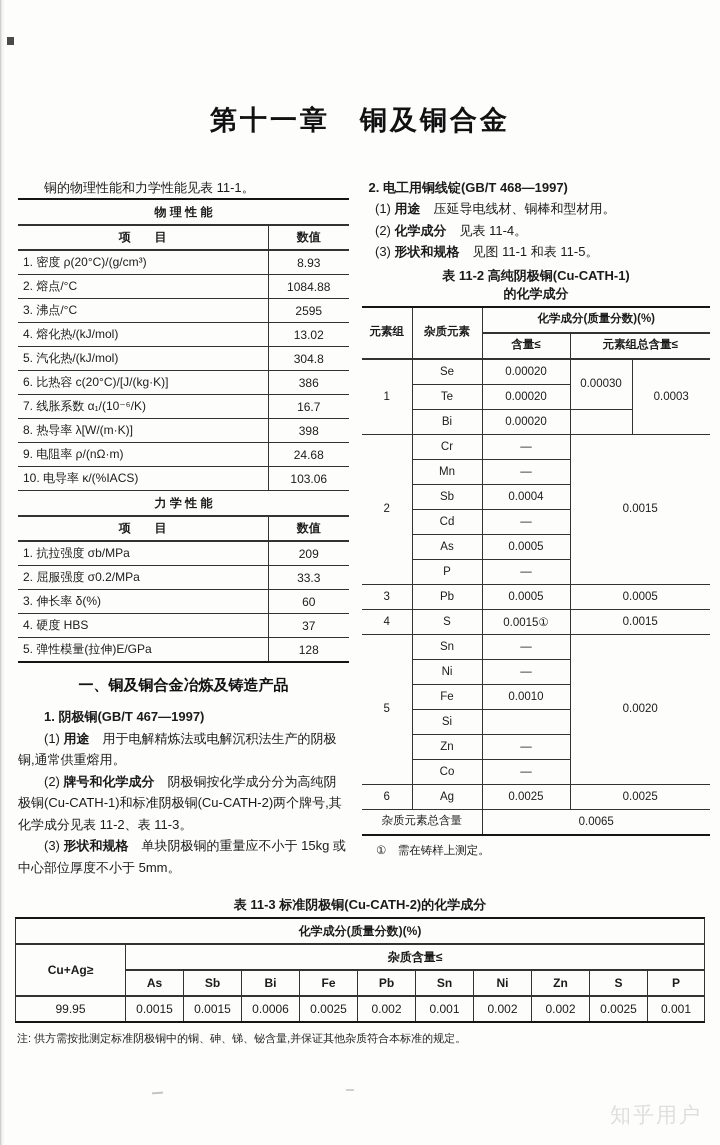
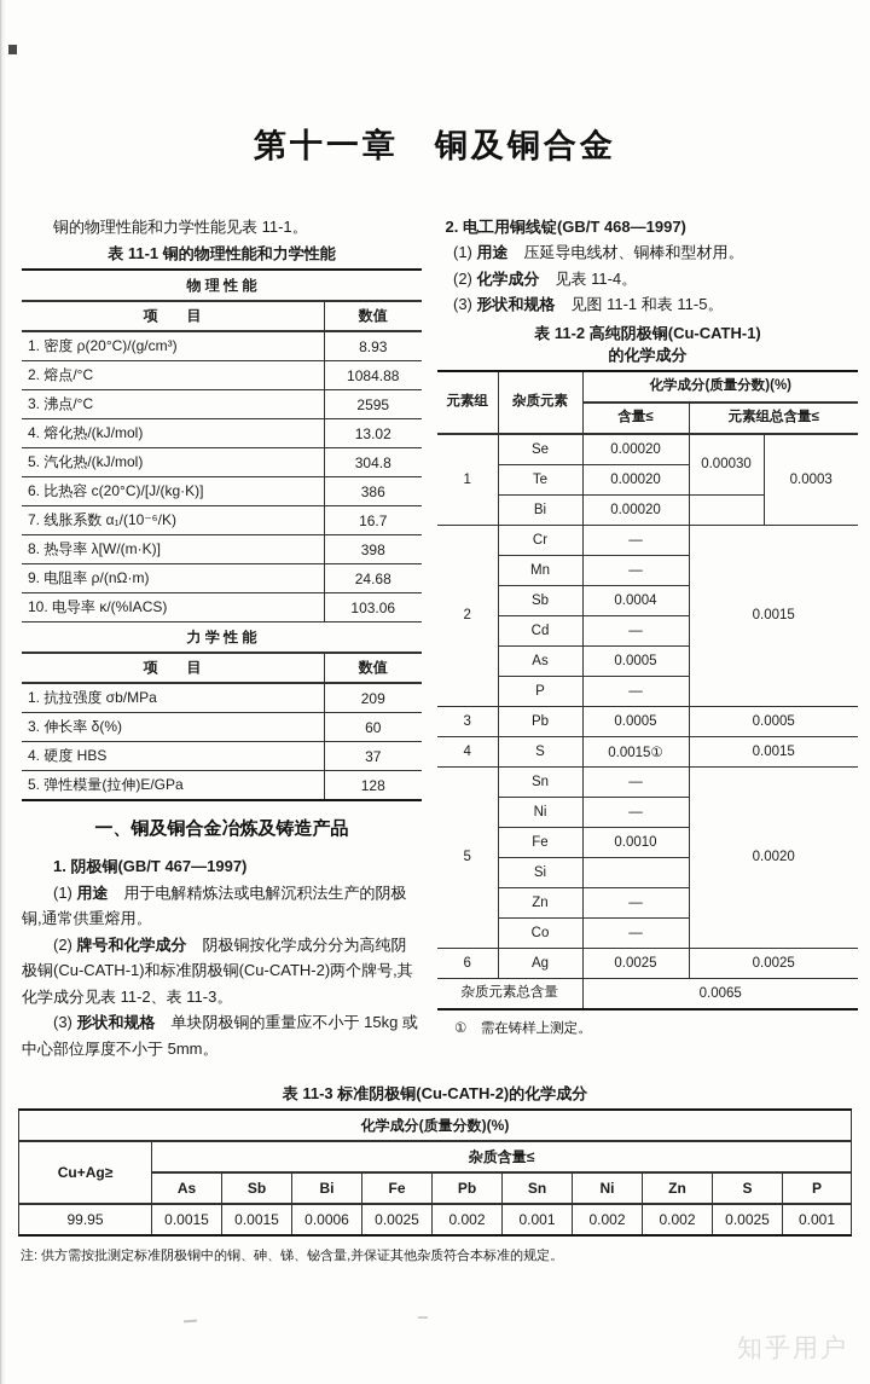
  第十一章 铜及铜合金
  铜的物理性能和力学性能见表 11-1。
+ 表 11-1 铜的物理性能和力学性能
  物 理 性 能
  项 目	数值
  1. 密度 ρ(20°C)/(g/cm³)	8.93
  2. 熔点/°C	1084.88
  3. 沸点/°C	2595
  4. 熔化热/(kJ/mol)	13.02
  5. 汽化热/(kJ/mol)	304.8
  6. 比热容 c(20°C)/[J/(kg·K)]	386
  7. 线胀系数 α₁/(10⁻⁶/K)	16.7
  8. 热导率 λ[W/(m·K)]	398
  9. 电阻率 ρ/(nΩ·m)	24.68
  10. 电导率 κ/(%IACS)	103.06
  力 学 性 能
  项 目	数值
  1. 抗拉强度 σb/MPa	209
- 2. 屈服强度 σ0.2/MPa	33.3
  3. 伸长率 δ(%)	60
  4. 硬度 HBS	37
  5. 弹性模量(拉伸)E/GPa	128
  一、铜及铜合金冶炼及铸造产品
  1. 阴极铜(GB/T 467—1997)
  (1) 用途 用于电解精炼法或电解沉积法生产的阴极铜,通常供重熔用。
  (2) 牌号和化学成分 阴极铜按化学成分分为高纯阴极铜(Cu-CATH-1)和标准阴极铜(Cu-CATH-2)两个牌号,其化学成分见表 11-2、表 11-3。
  (3) 形状和规格 单块阴极铜的重量应不小于 15kg 或中心部位厚度不小于 5mm。
  2. 电工用铜线锭(GB/T 468—1997)
  (1) 用途 压延导电线材、铜棒和型材用。
  (2) 化学成分 见表 11-4。
  (3) 形状和规格 见图 11-1 和表 11-5。
  表 11-2 高纯阴极铜(Cu-CATH-1)
  的化学成分
  元素组	杂质元素	化学成分(质量分数)(%)
  含量≤	元素组总含量≤
  1	Se	0.00020	0.00030	0.0003
  Te	0.00020
  Bi	0.00020
  2	Cr	—	0.0015
  Mn	—
  Sb	0.0004
  Cd	—
  As	0.0005
  P	—
  3	Pb	0.0005	0.0005
  4	S	0.0015①	0.0015
  5	Sn	—	0.0020
  Ni	—
  Fe	0.0010
  Si
  Zn	—
  Co	—
  6	Ag	0.0025	0.0025
  杂质元素总含量	0.0065
  ① 需在铸样上测定。
  表 11-3 标准阴极铜(Cu-CATH-2)的化学成分
  化学成分(质量分数)(%)
  Cu+Ag≥	杂质含量≤
  As	Sb	Bi	Fe	Pb	Sn	Ni	Zn	S	P
  99.95	0.0015	0.0015	0.0006	0.0025	0.002	0.001	0.002	0.002	0.0025	0.001
  注: 供方需按批测定标准阴极铜中的铜、砷、锑、铋含量,并保证其他杂质符合本标准的规定。
  知乎用户
